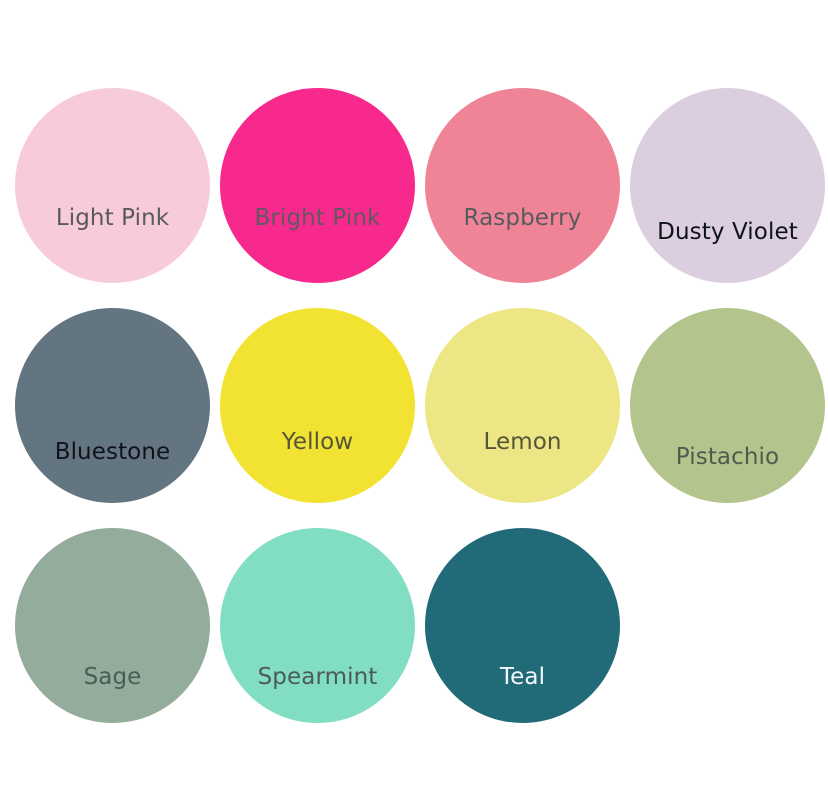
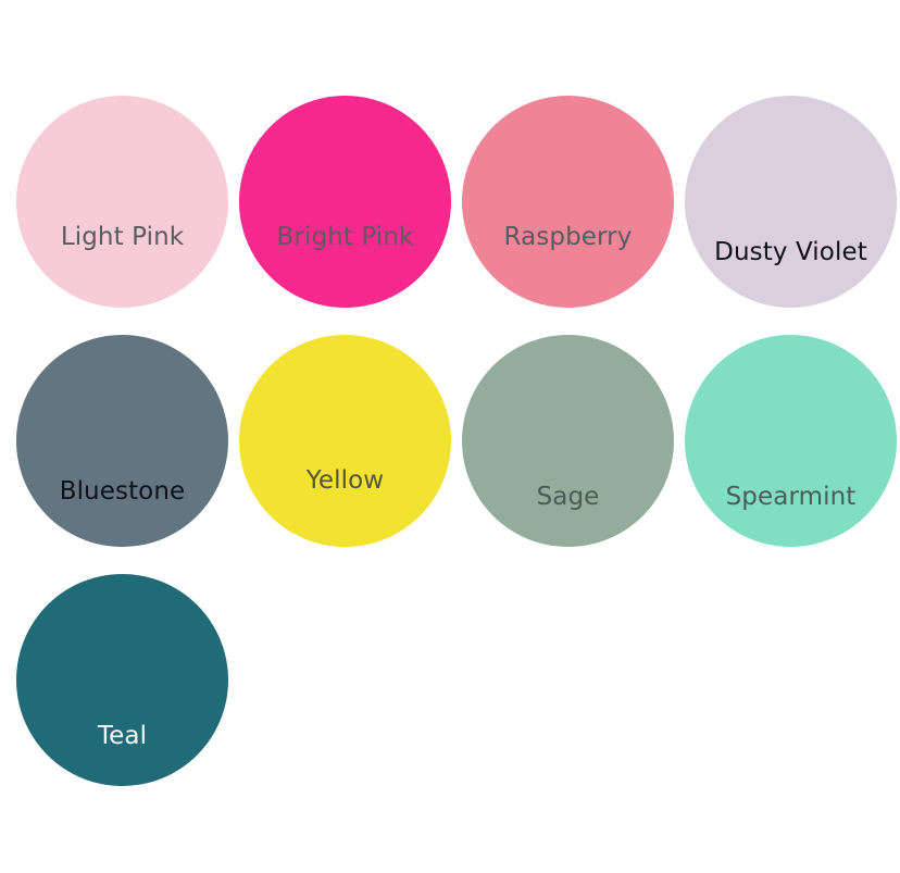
  Light Pink
  Bright Pink
  Raspberry
  Dusty Violet
  Bluestone
  Yellow
- Lemon
- Pistachio
  Sage
  Spearmint
  Teal
